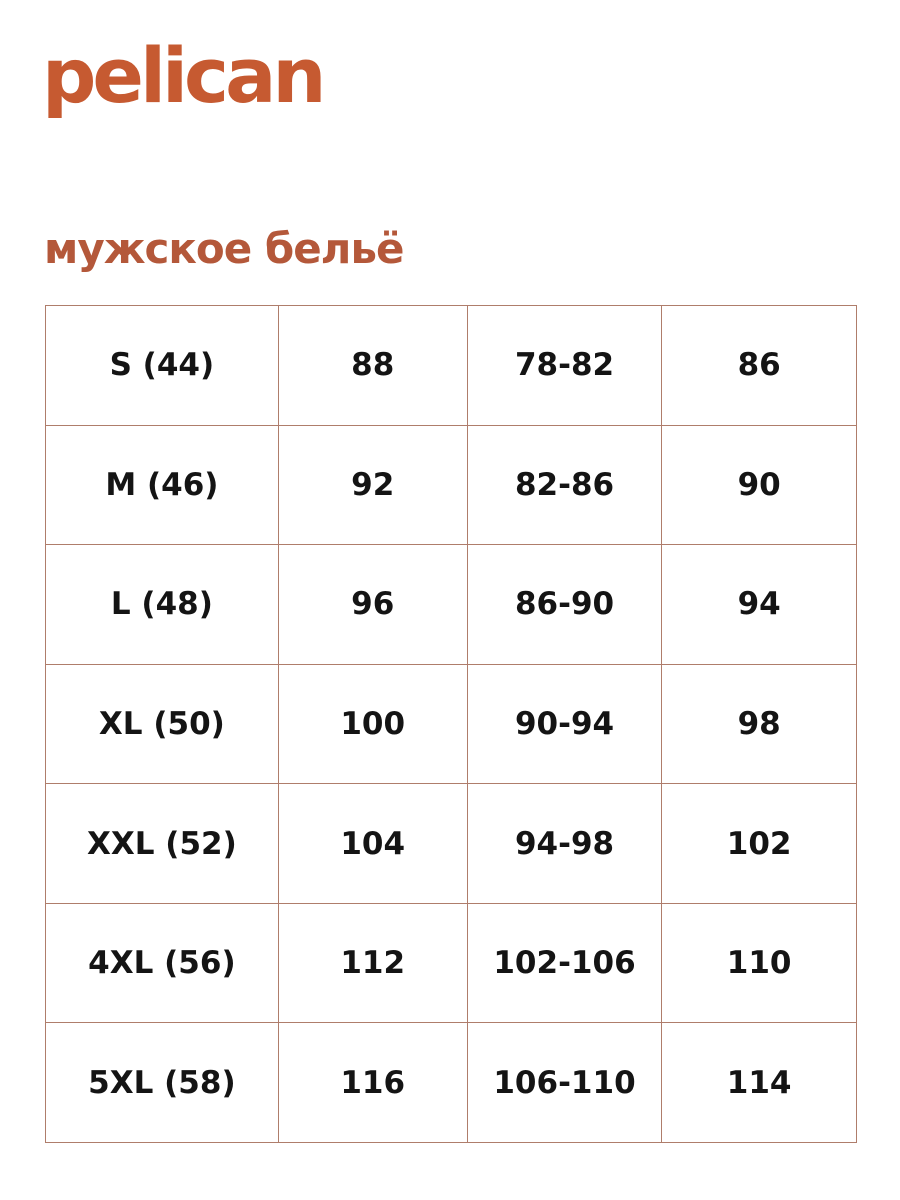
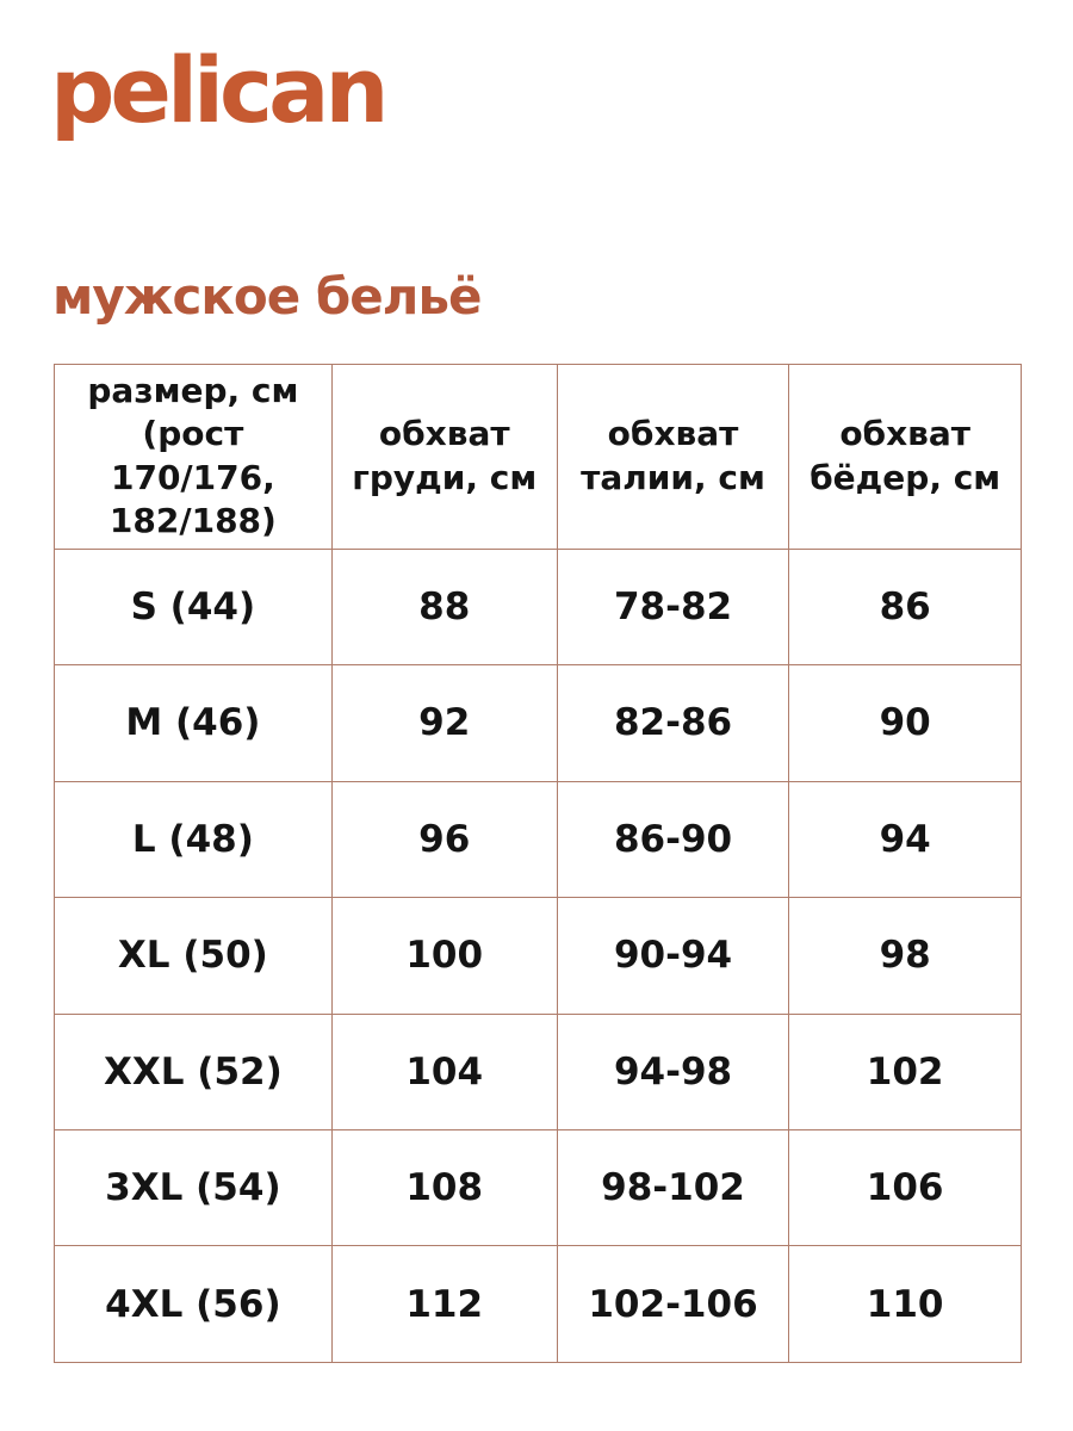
  pelican
  мужское бельё
+ размер, см (рост 170/176, 182/188)	обхват груди, см	обхват талии, см	обхват бёдер, см
  S (44)	88	78-82	86
  M (46)	92	82-86	90
  L (48)	96	86-90	94
  XL (50)	100	90-94	98
  XXL (52)	104	94-98	102
+ 3XL (54)	108	98-102	106
  4XL (56)	112	102-106	110
- 5XL (58)	116	106-110	114
